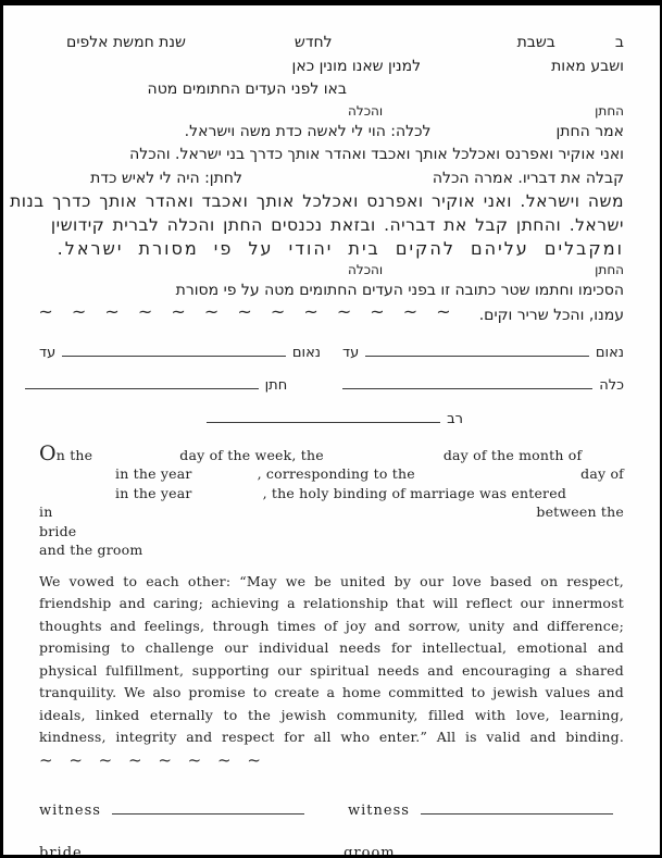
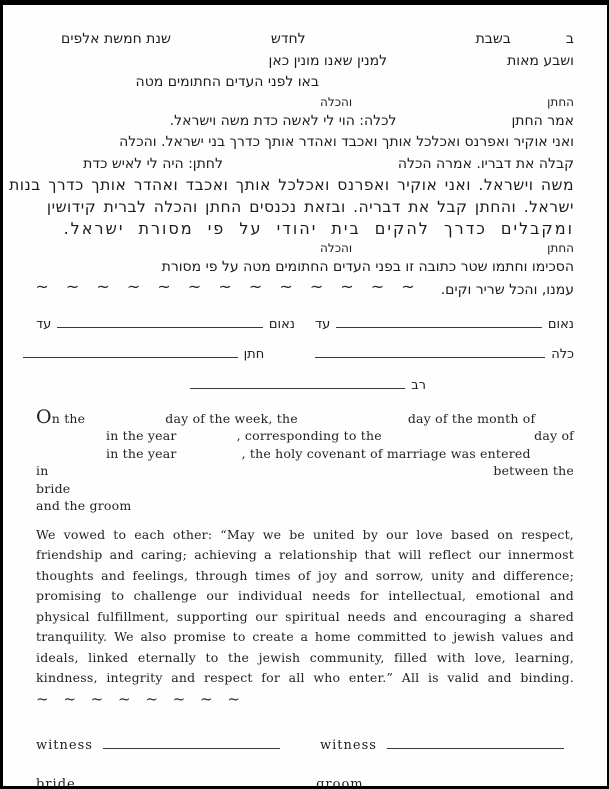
  ב
  בשבת
  לחדש
  שנת חמשת אלפים
  ושבע מאות
  למנין שאנו מונין כאן
  באו לפני העדים החתומים מטה
  החתן
  והכלה
  אמר החתן
  לכלה: הוי לי לאשה כדת משה וישראל.
  ואני אוקיר ואפרנס ואכלכל אותך ואכבד ואהדר אותך כדרך בני ישראל. והכלה
  קבלה את דבריו. אמרה הכלה
  לחתן: היה לי לאיש כדת
  משה וישראל. ואני אוקיר ואפרנס ואכלכל אותך ואכבד ואהדר אותך כדרך בנות
  ישראל. והחתן קבל את דבריה. ובזאת נכנסים החתן והכלה לברית קידושין
- ומקבלים עליהם להקים בית יהודי על פי מסורת ישראל.
+ ומקבלים כדרך להקים בית יהודי על פי מסורת ישראל.
  החתן
  והכלה
  הסכימו וחתמו שטר כתובה זו בפני העדים החתומים מטה על פי מסורת
  עמנו, והכל שריר וקים.
  ~ ~ ~ ~ ~ ~ ~ ~ ~ ~ ~ ~ ~
  נאום
  עד
  נאום
  עד
  כלה
  חתן
  רב
  O
  n the
  day of the week, the
  day of the month of
  in the year
  , corresponding to the
  day of
  in the year
- , the holy binding of marriage was entered
+ , the holy covenant of marriage was entered
  in
  between the
  bride
  and the groom
  We vowed to each other: “May we be united by our love based on respect, friendship and caring; achieving a relationship that will reflect our innermost thoughts and feelings, through times of joy and sorrow, unity and difference; promising to challenge our individual needs for intellectual, emotional and physical fulfillment, supporting our spiritual needs and encouraging a shared tranquility. We also promise to create a home committed to jewish values and ideals, linked eternally to the jewish community, filled with love, learning, kindness, integrity and respect for all who enter.” All is valid and binding. ~ ~ ~ ~ ~ ~ ~ ~
  witness
  witness
  bride
  groom
